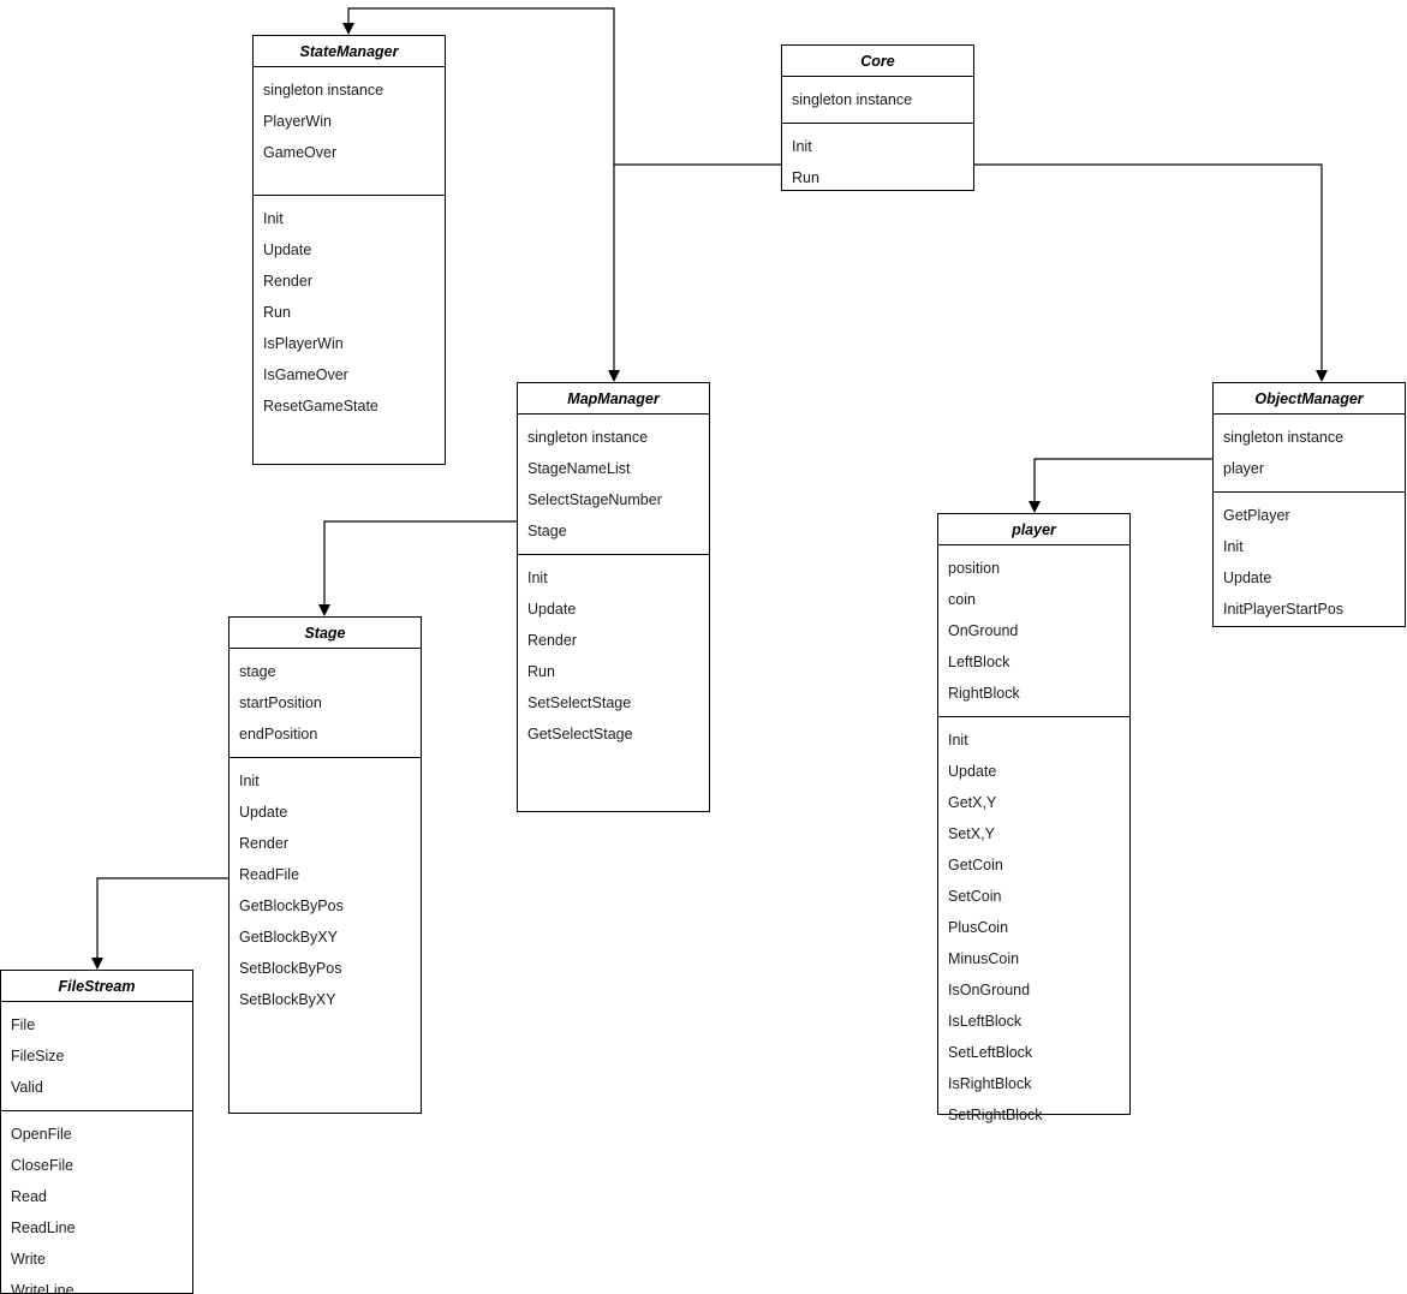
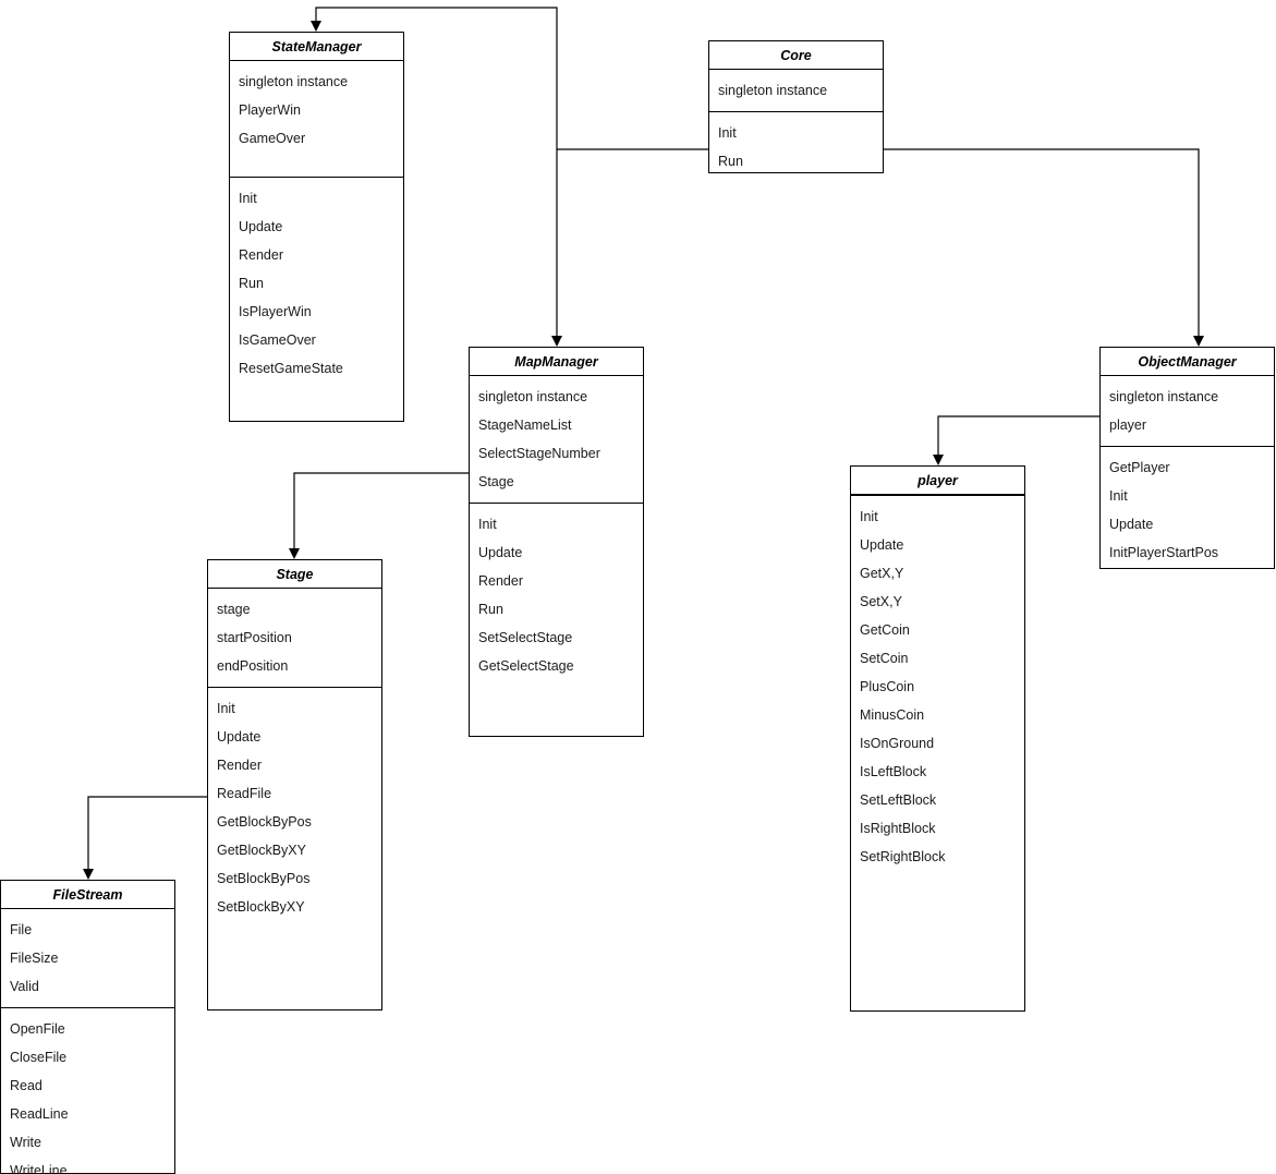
  StateManager
  singleton instance
  PlayerWin
  GameOver
  Init
  Update
  Render
  Run
  IsPlayerWin
  IsGameOver
  ResetGameState
  Core
  singleton instance
  Init
  Run
  MapManager
  singleton instance
  StageNameList
  SelectStageNumber
  Stage
  Init
  Update
  Render
  Run
  SetSelectStage
  GetSelectStage
  ObjectManager
  singleton instance
  player
  GetPlayer
  Init
  Update
  InitPlayerStartPos
  player
- position
- coin
- OnGround
- LeftBlock
- RightBlock
  Init
  Update
  GetX,Y
  SetX,Y
  GetCoin
  SetCoin
  PlusCoin
  MinusCoin
  IsOnGround
  IsLeftBlock
  SetLeftBlock
  IsRightBlock
  SetRightBlock
  Stage
  stage
  startPosition
  endPosition
  Init
  Update
  Render
  ReadFile
  GetBlockByPos
  GetBlockByXY
  SetBlockByPos
  SetBlockByXY
  FileStream
  File
  FileSize
  Valid
  OpenFile
  CloseFile
  Read
  ReadLine
  Write
  WriteLine
